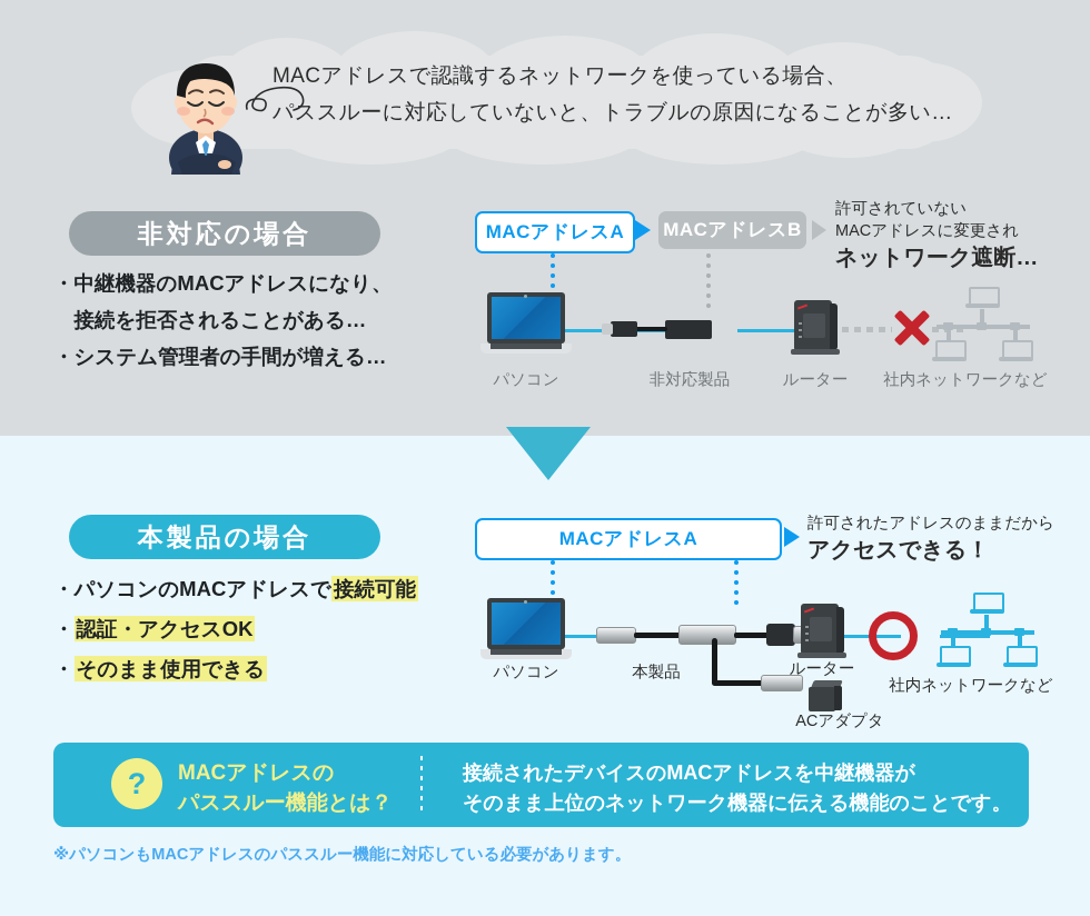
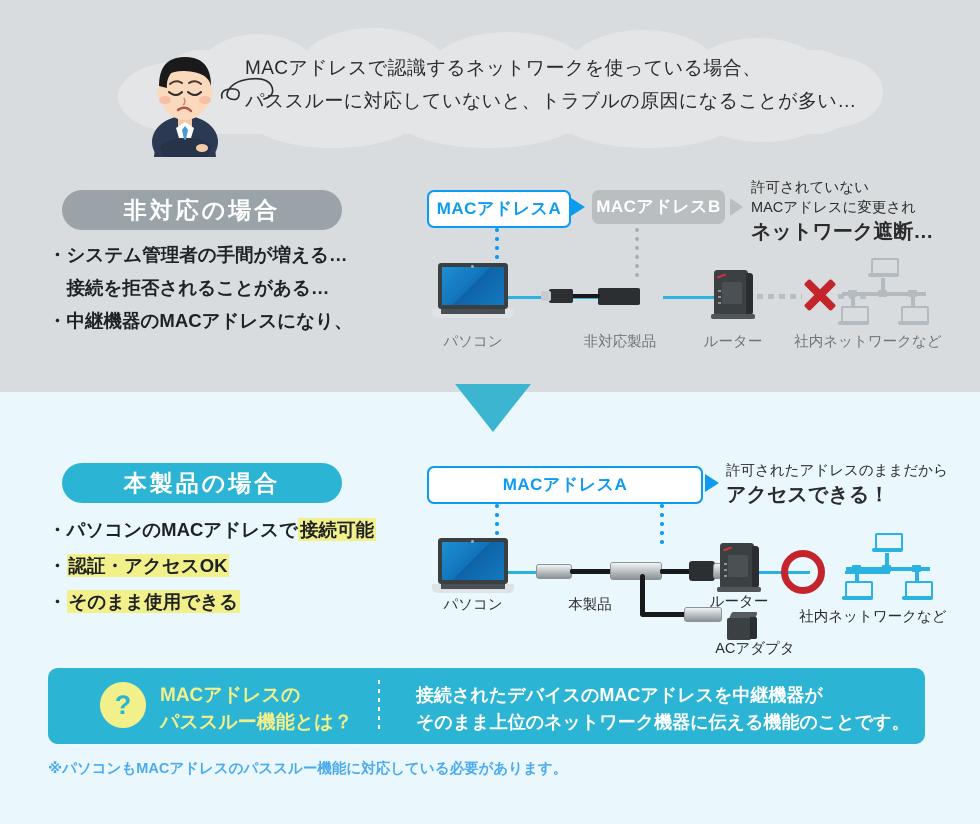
  MACアドレスで認識するネットワークを使っている場合、
  パススルーに対応していないと、トラブルの原因になることが多い…
  非対応の場合
- ・中継機器のMACアドレスになり、
+ ・システム管理者の手間が増える…
  接続を拒否されることがある…
- ・システム管理者の手間が増える…
+ ・中継機器のMACアドレスになり、
  MACアドレスA
  MACアドレスB
  許可されていない
  MACアドレスに変更され
  ネットワーク遮断…
  パソコン
  非対応製品
  ルーター
  社内ネットワークなど
  本製品の場合
  ・パソコンのMACアドレスで接続可能
  ・認証・アクセスOK
  ・そのまま使用できる
  MACアドレスA
  許可されたアドレスのままだから
  アクセスできる！
  パソコン
  本製品
  ルーター
  ACアダプタ
  社内ネットワークなど
  ?
  MACアドレスの
  パススルー機能とは？
  接続されたデバイスのMACアドレスを中継機器が
  そのまま上位のネットワーク機器に伝える機能のことです。
  ※パソコンもMACアドレスのパススルー機能に対応している必要があります。
